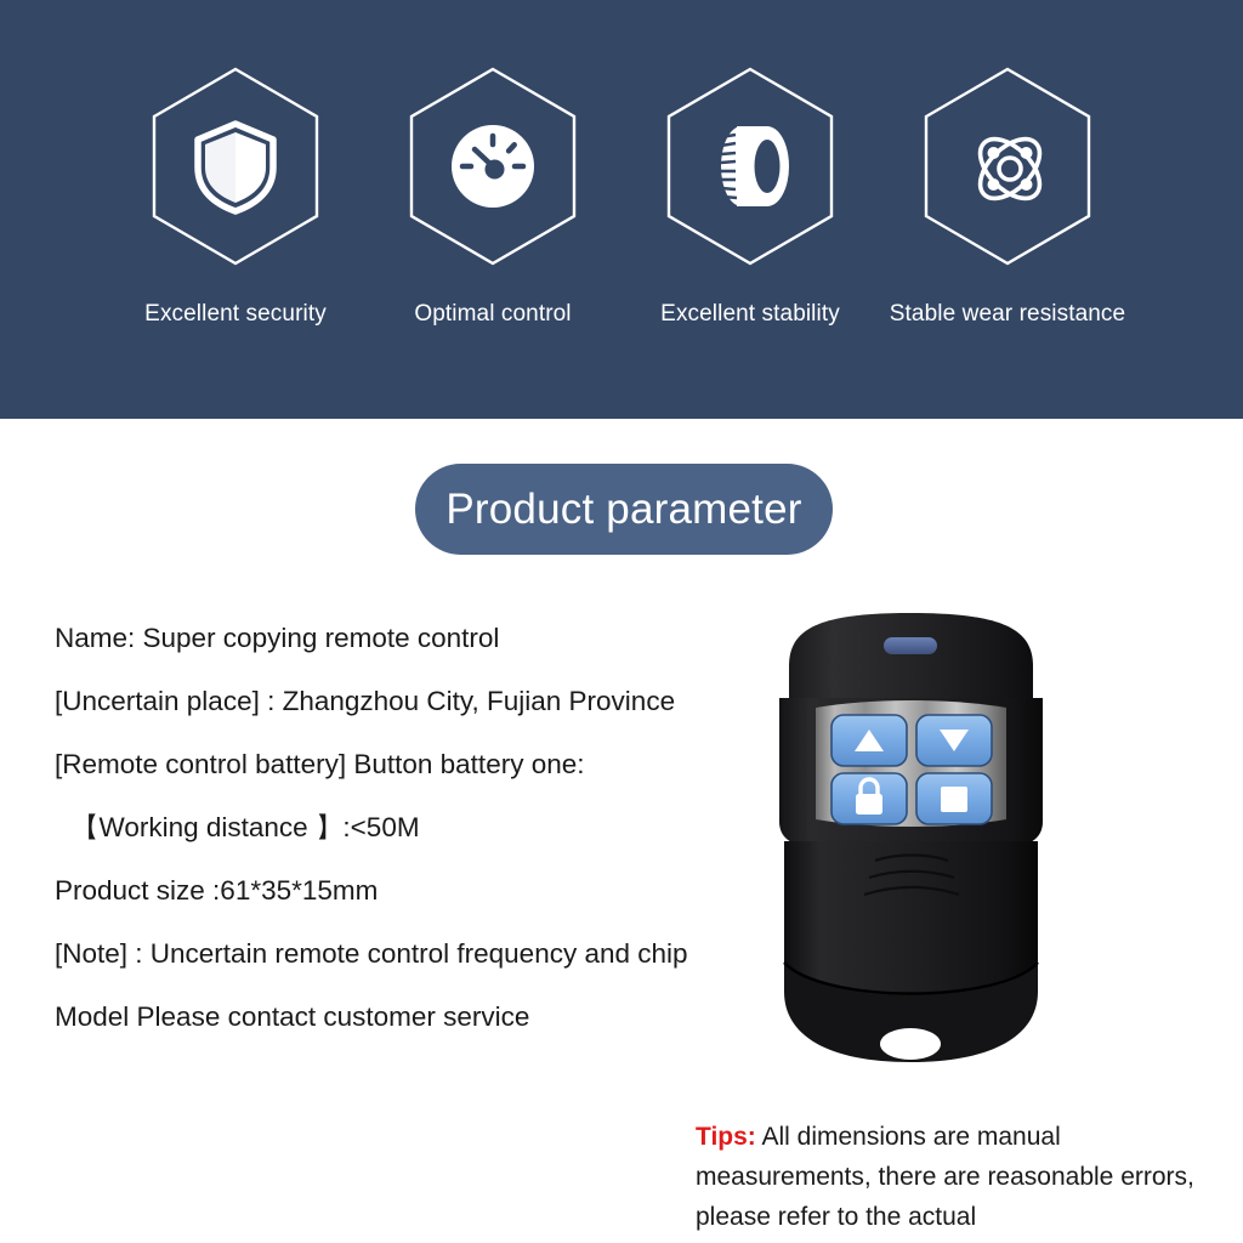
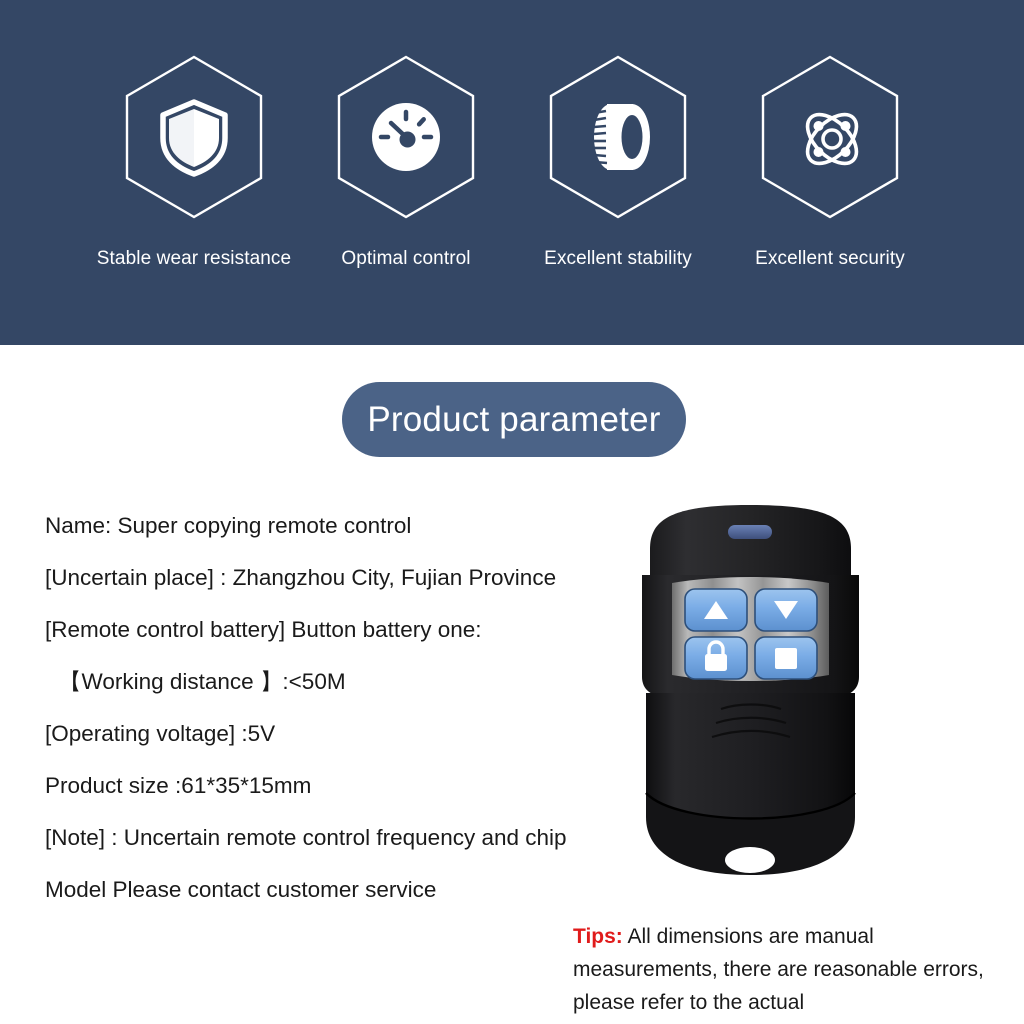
- Excellent security
+ Stable wear resistance
  Optimal control
  Excellent stability
- Stable wear resistance
+ Excellent security
  Product parameter
  Name: Super copying remote control
  [Uncertain place] : Zhangzhou City, Fujian Province
  [Remote control battery] Button battery one:
  【Working distance 】:<50M
+ [Operating voltage] :5V
  Product size :61*35*15mm
  [Note] : Uncertain remote control frequency and chip
  Model Please contact customer service
  Tips: All dimensions are manual measurements, there are reasonable errors, please refer to the actual
